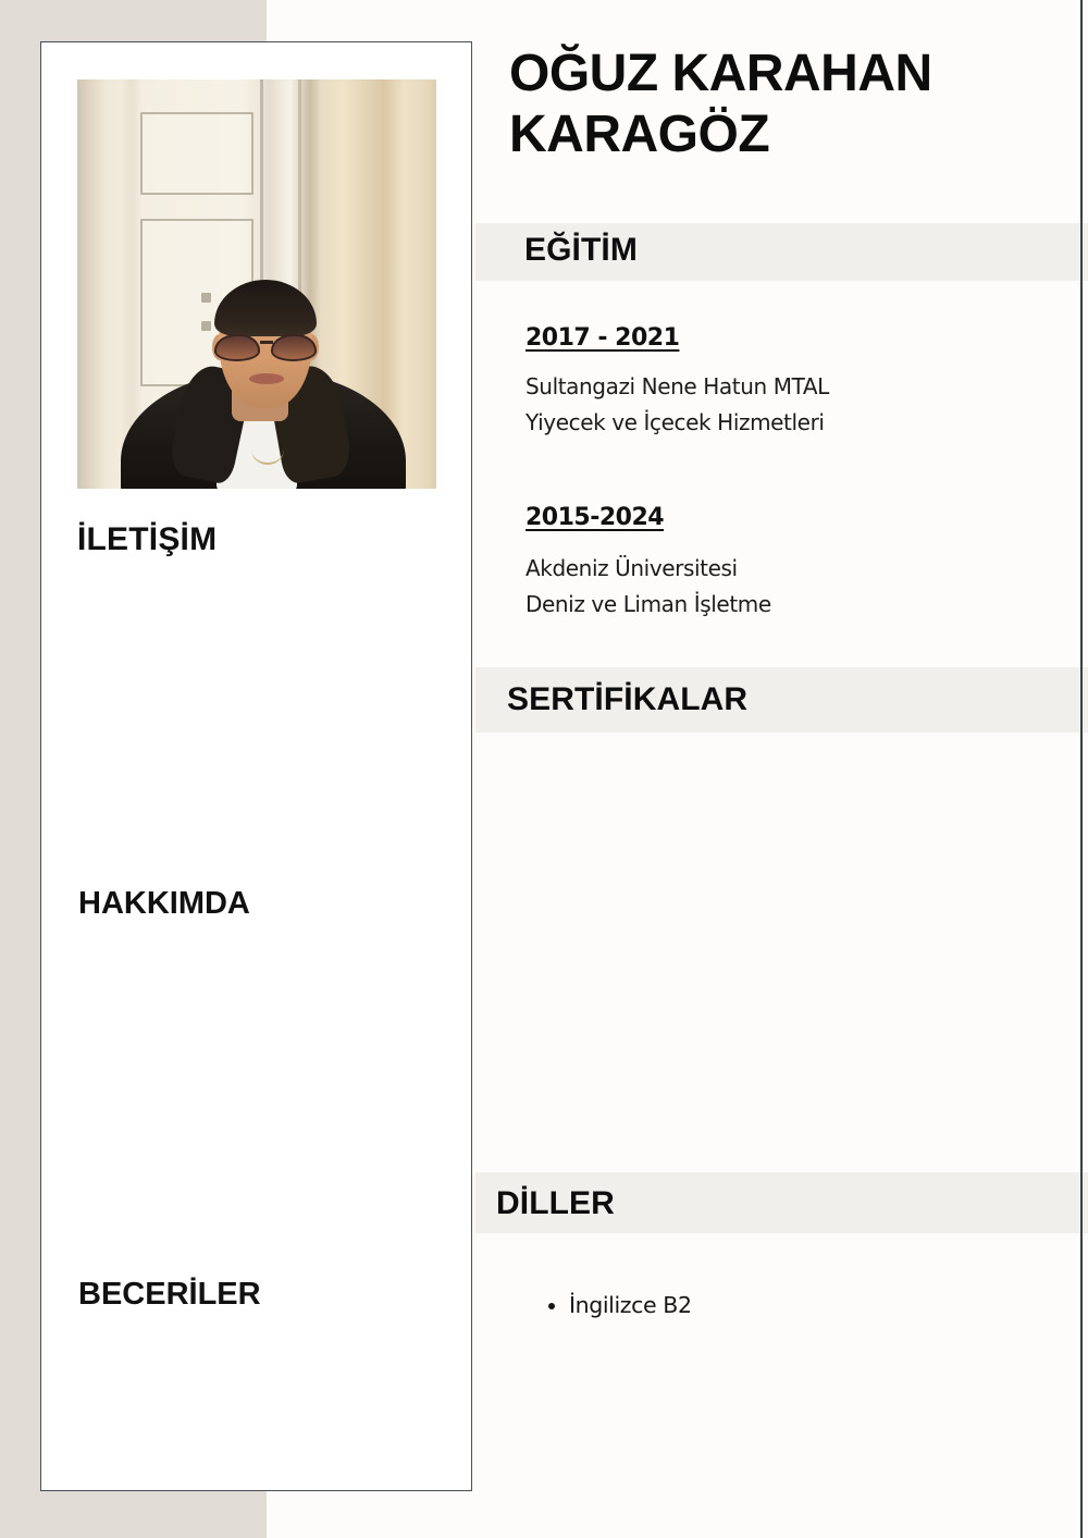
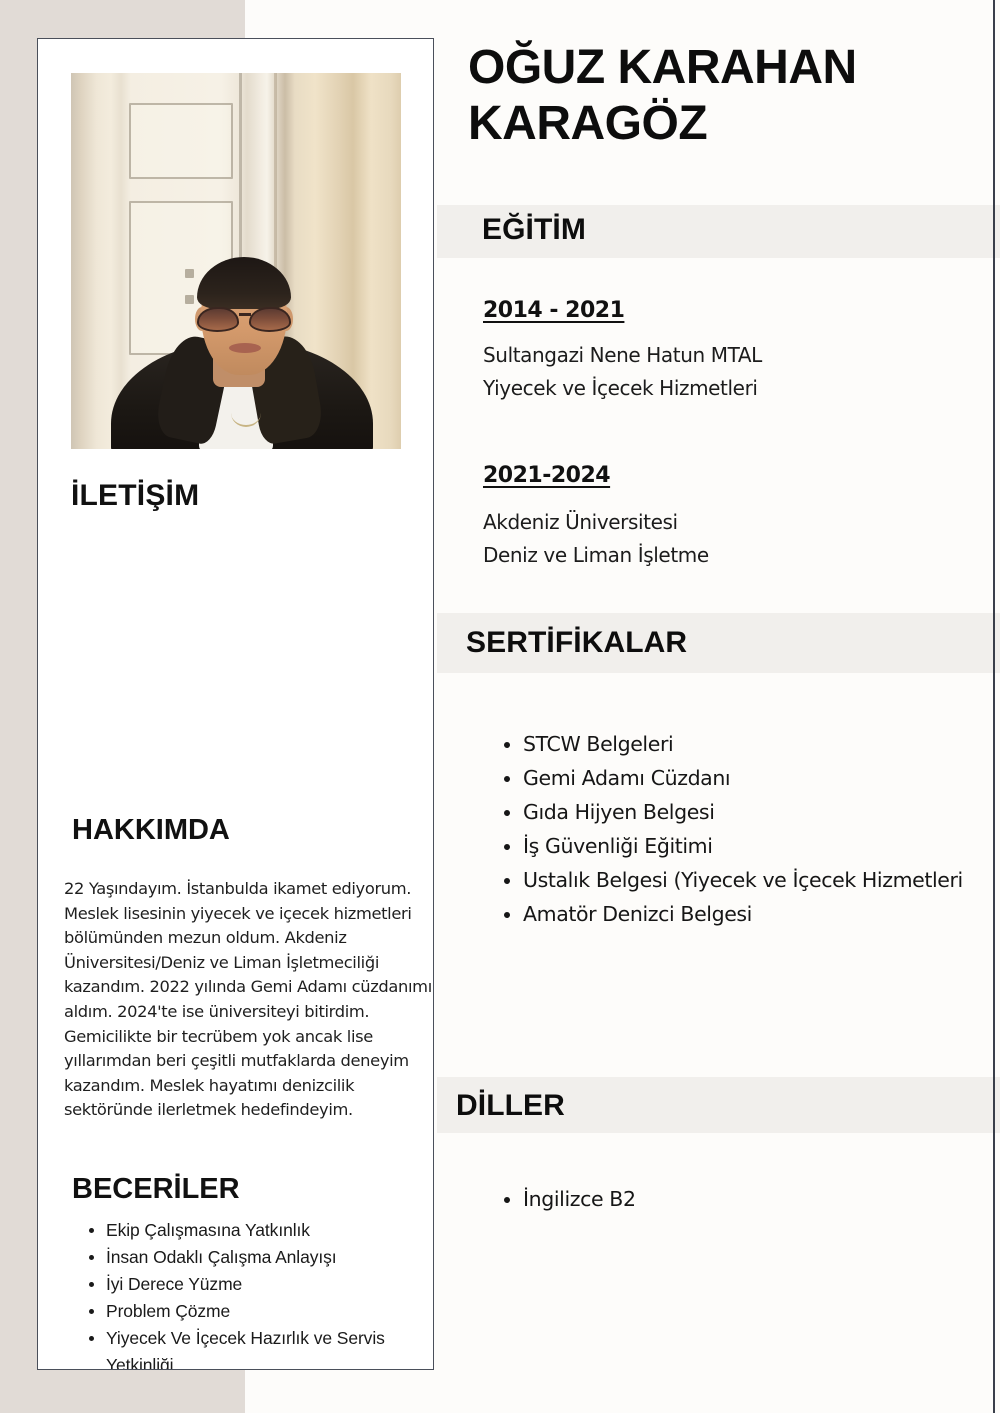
  İLETİŞİM
  HAKKIMDA
+ 22 Yaşındayım. İstanbulda ikamet ediyorum. Meslek lisesinin yiyecek ve içecek hizmetleri bölümünden mezun oldum. Akdeniz Üniversitesi/Deniz ve Liman İşletmeciliği kazandım. 2022 yılında Gemi Adamı cüzdanımı aldım. 2024'te ise üniversiteyi bitirdim. Gemicilikte bir tecrübem yok ancak lise yıllarımdan beri çeşitli mutfaklarda deneyim kazandım. Meslek hayatımı denizcilik sektöründe ilerletmek hedefindeyim.
  BECERİLER
+ Ekip Çalışmasına Yatkınlık
+ İnsan Odaklı Çalışma Anlayışı
+ İyi Derece Yüzme
+ Problem Çözme
+ Yiyecek Ve İçecek Hazırlık ve Servis Yetkinliği
  OĞUZ KARAHAN KARAGÖZ
  EĞİTİM
- 2017 - 2021
+ 2014 - 2021
  Sultangazi Nene Hatun MTAL
  Yiyecek ve İçecek Hizmetleri
- 2015-2024
+ 2021-2024
  Akdeniz Üniversitesi
  Deniz ve Liman İşletme
  SERTİFİKALAR
+ STCW Belgeleri
+ Gemi Adamı Cüzdanı
+ Gıda Hijyen Belgesi
+ İş Güvenliği Eğitimi
+ Ustalık Belgesi (Yiyecek ve İçecek Hizmetleri
+ Amatör Denizci Belgesi
  DİLLER
  İngilizce B2
